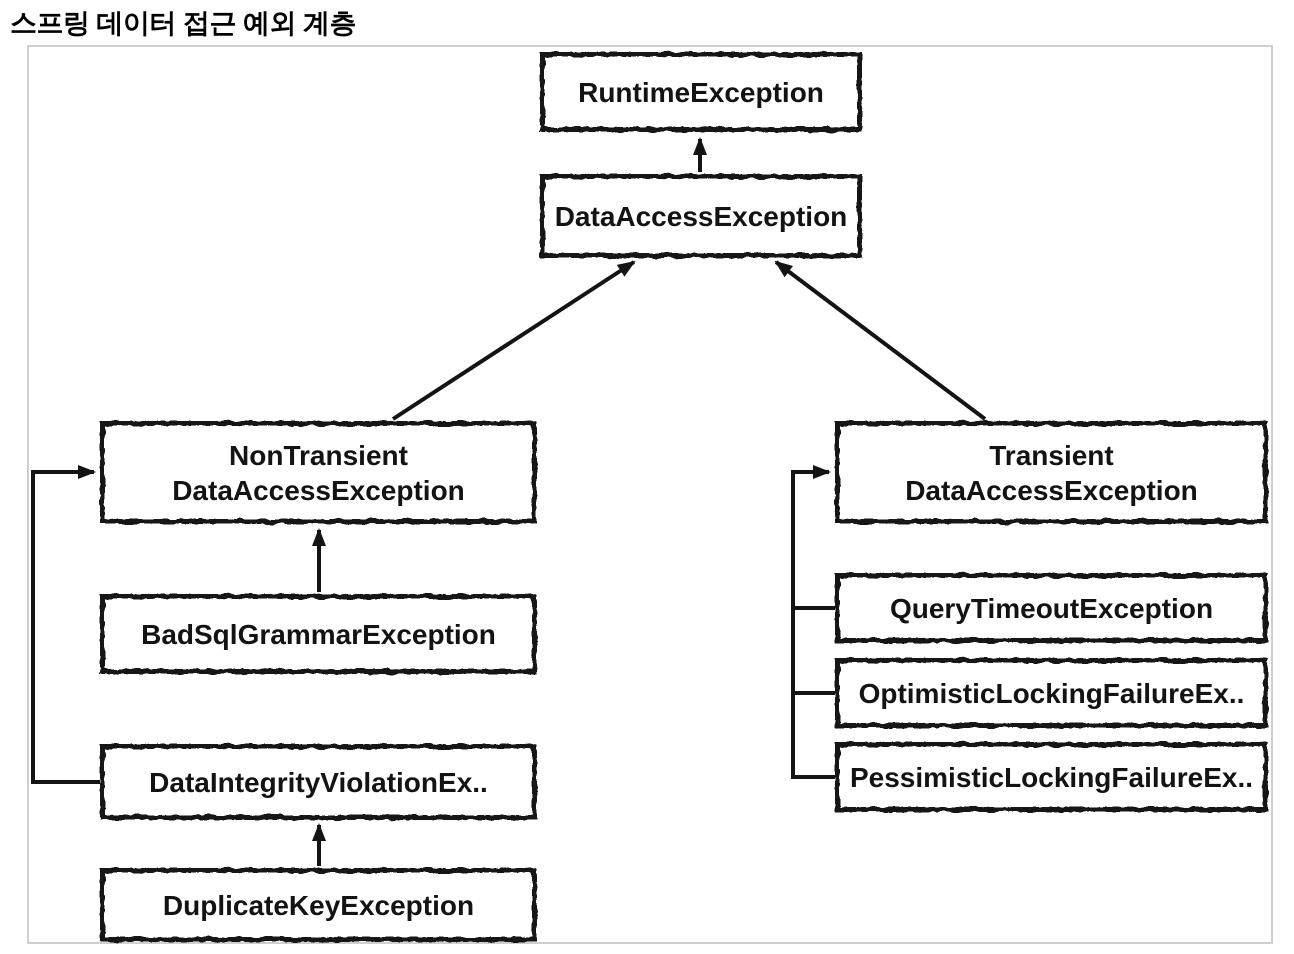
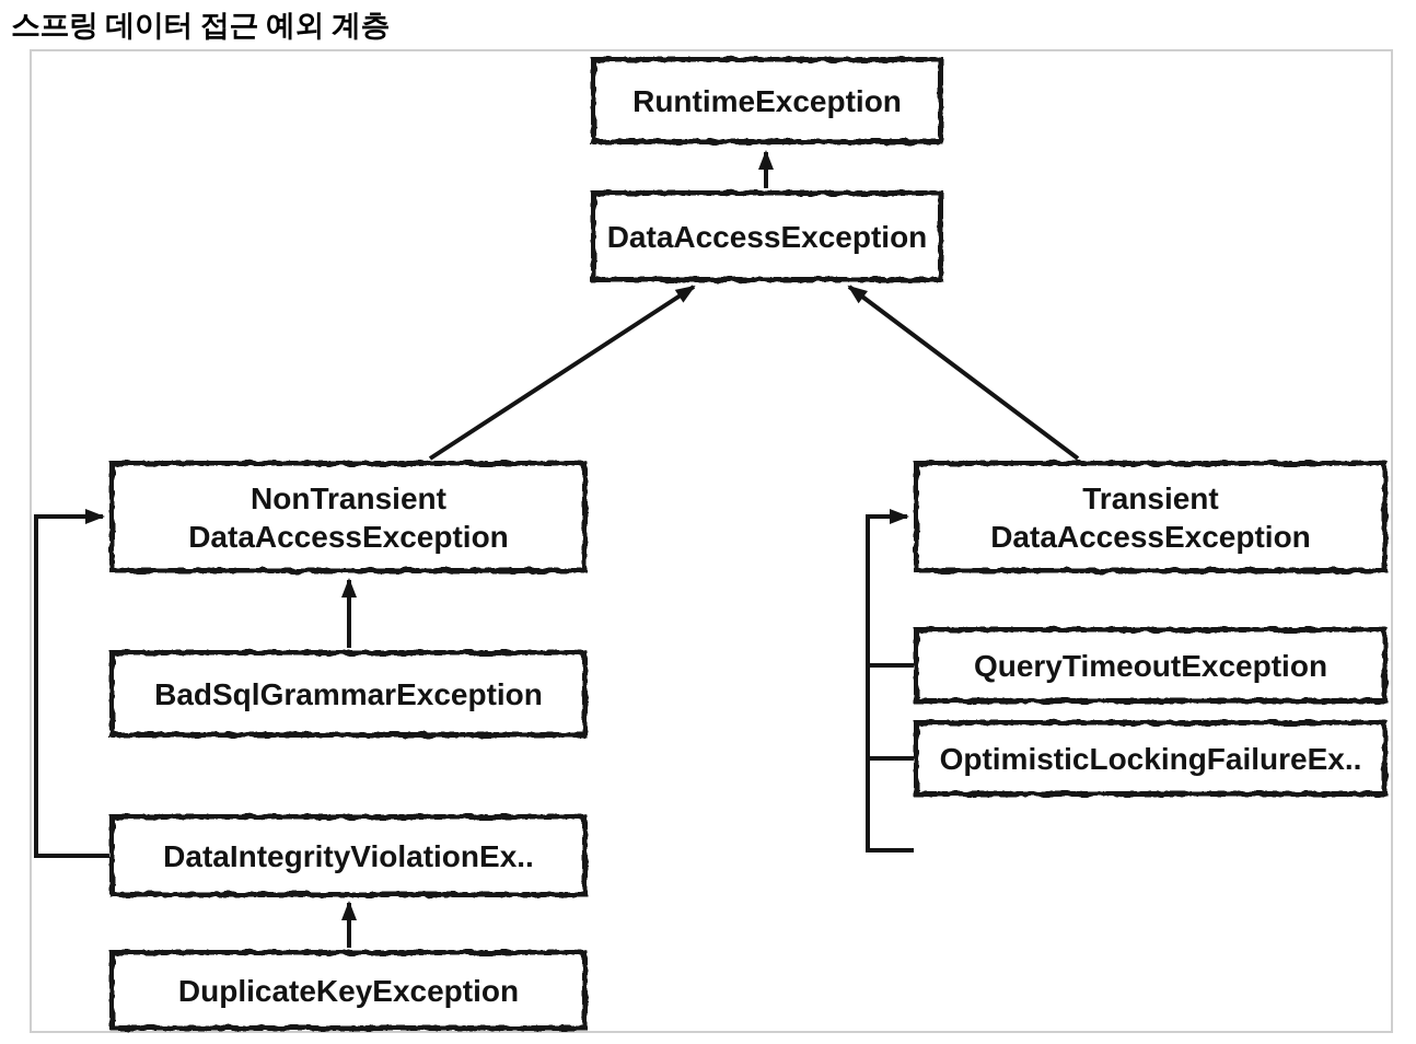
  스프링 데이터 접근 예외 계층
  RuntimeException
  DataAccessException
  NonTransient
  DataAccessException
  BadSqlGrammarException
  DataIntegrityViolationEx..
  DuplicateKeyException
  Transient
  DataAccessException
  QueryTimeoutException
  OptimisticLockingFailureEx..
- PessimisticLockingFailureEx..
